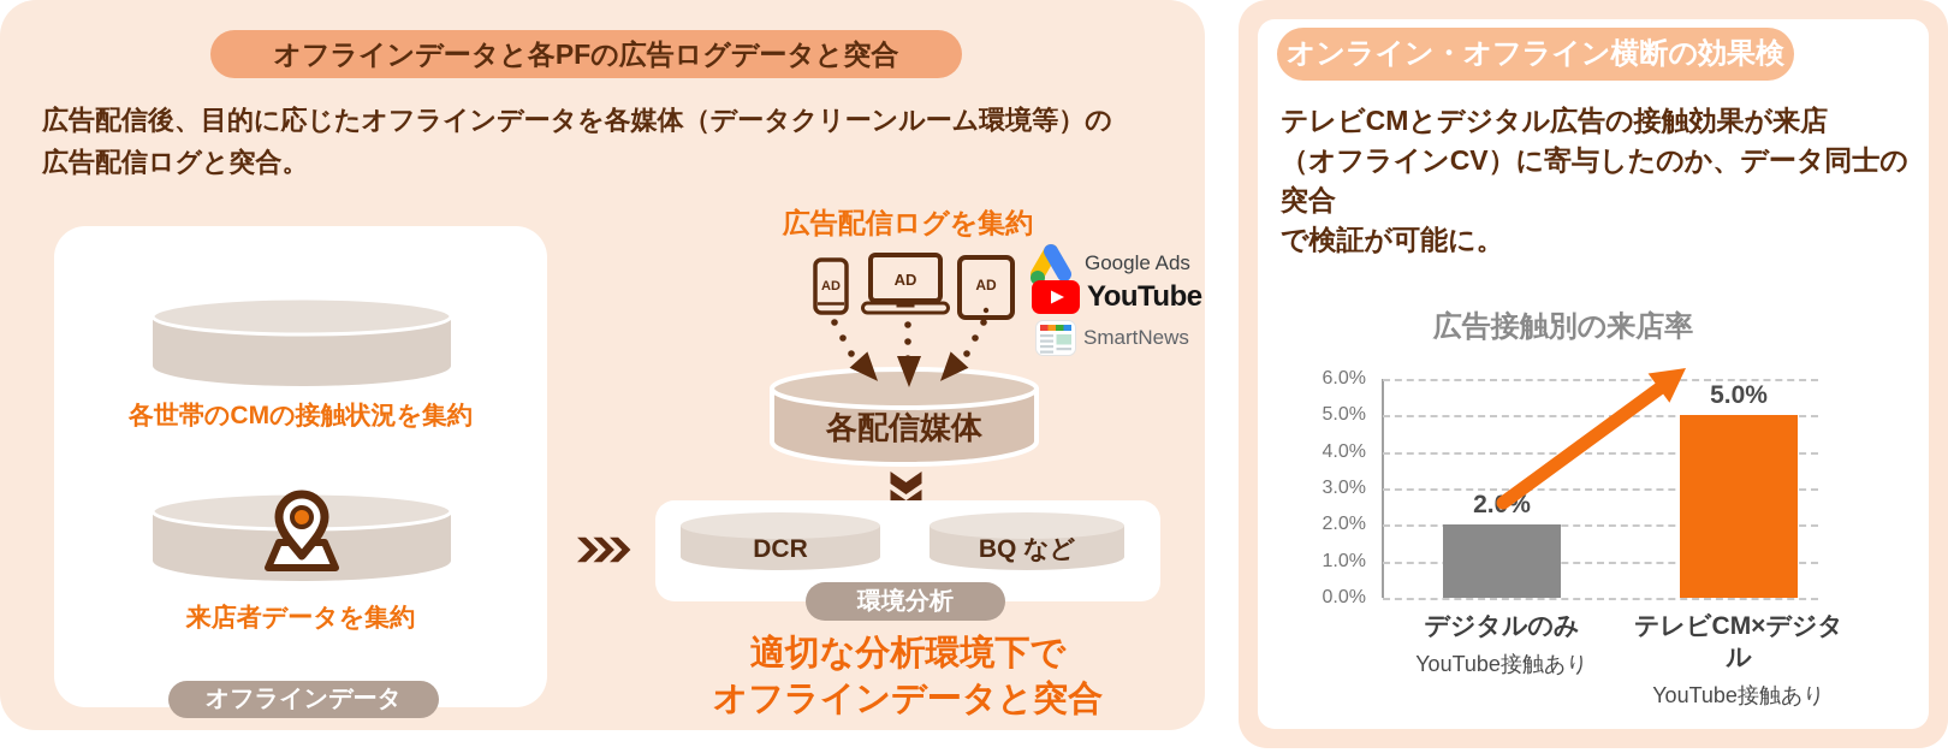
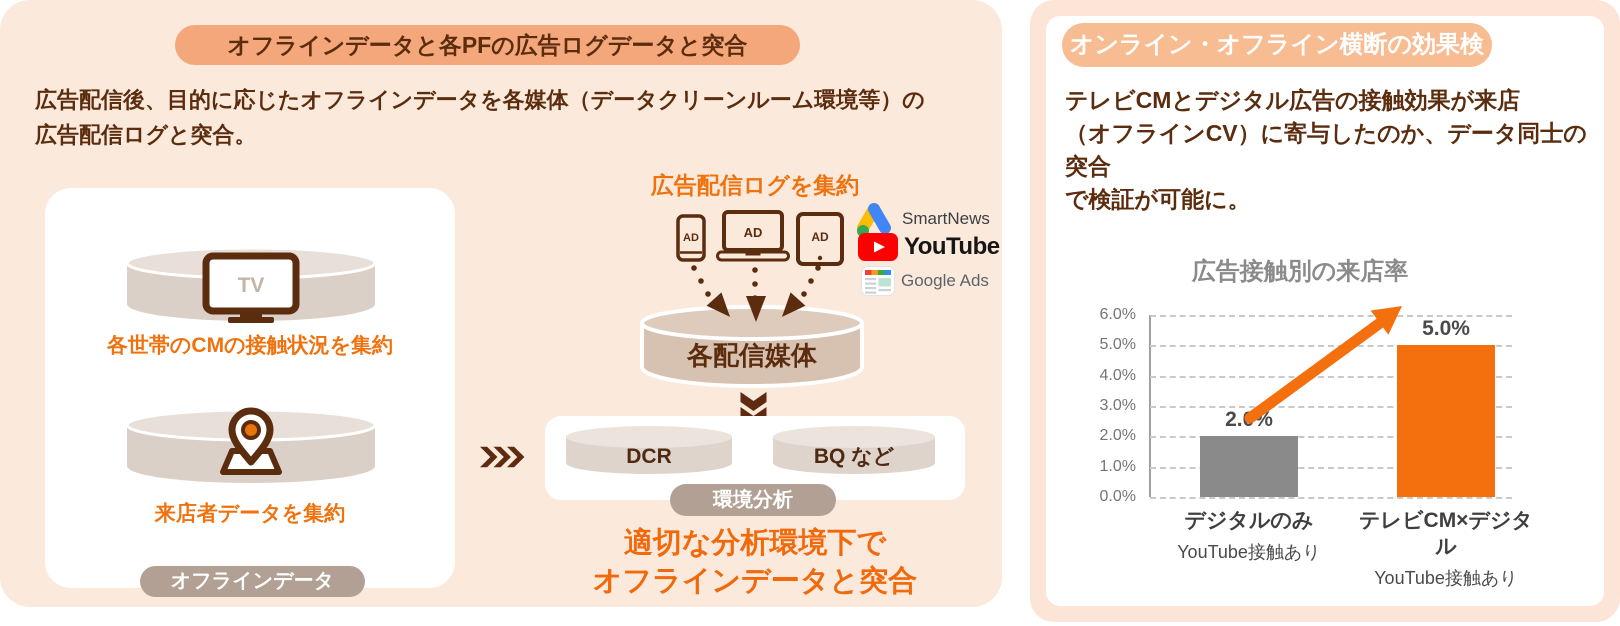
  オフラインデータと各PFの広告ログデータと突合
  広告配信後、目的に応じたオフラインデータを各媒体（データクリーンルーム環境等）の
  広告配信ログと突合。
+ TV
  各世帯のCMの接触状況を集約
  来店者データを集約
  オフラインデータ
  広告配信ログを集約
  AD
  AD
  AD
- Google Ads
+ SmartNews
  YouTube
- SmartNews
+ Google Ads
  各配信媒体
  DCR
  BQ など
  環境分析
  適切な分析環境下で
  オフラインデータと突合
  オンライン・オフライン横断の効果検証
  テレビCMとデジタル広告の接触効果が来店
  （オフラインCV）に寄与したのか、データ同士の突合
  で検証が可能に。
  広告接触別の来店率
  0.0%
  1.0%
  2.0%
  3.0%
  4.0%
  5.0%
  6.0%
  2.%
  5.0%
  デジタルのみ
  YouTube接触あり
  テレビCM×デジタル
  YouTube接触あり
